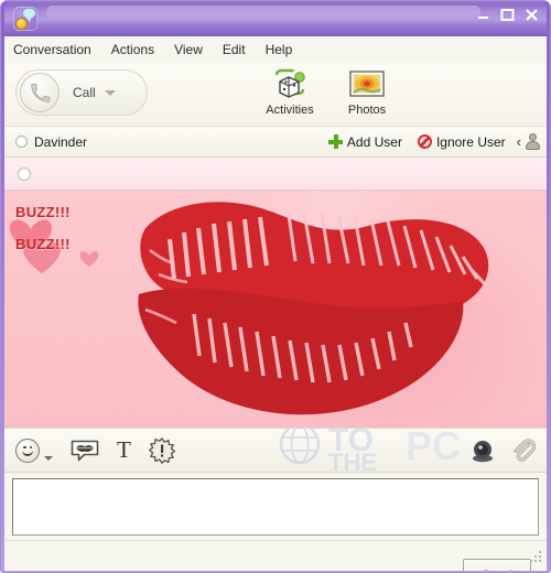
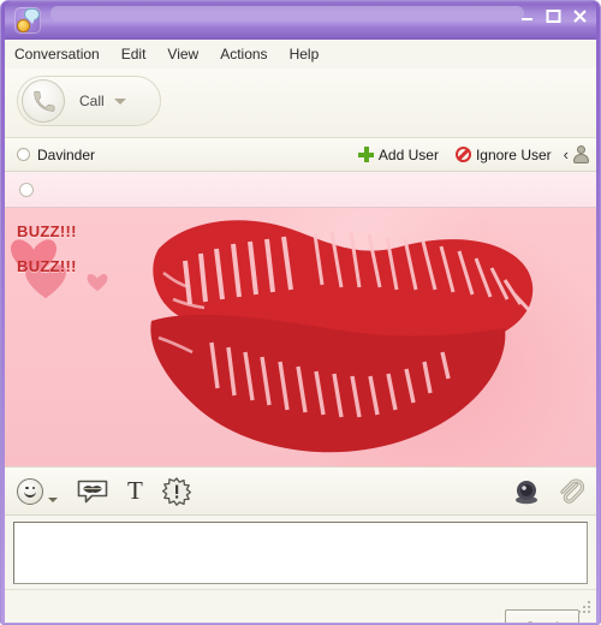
  Conversation
- Actions
+ Edit
  View
- Edit
+ Actions
  Help
  Call
- Activities
- Photos
  Davinder
  Add User
  Ignore User
  ‹
  BUZZ!!!
  BUZZ!!!
  T
- TO
- THE
- PC
